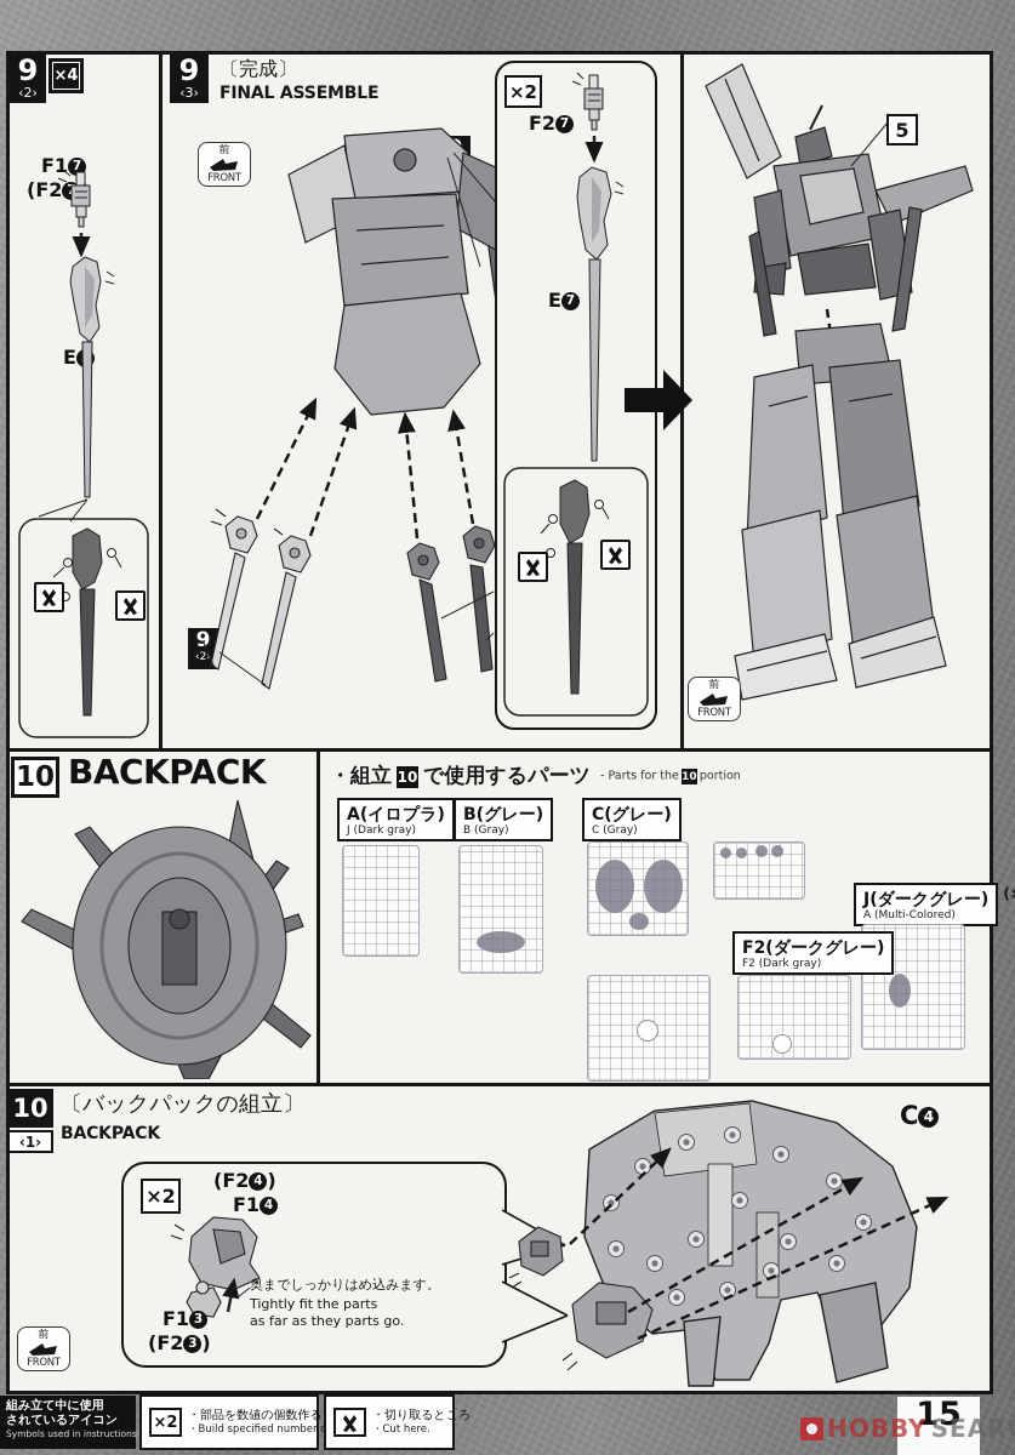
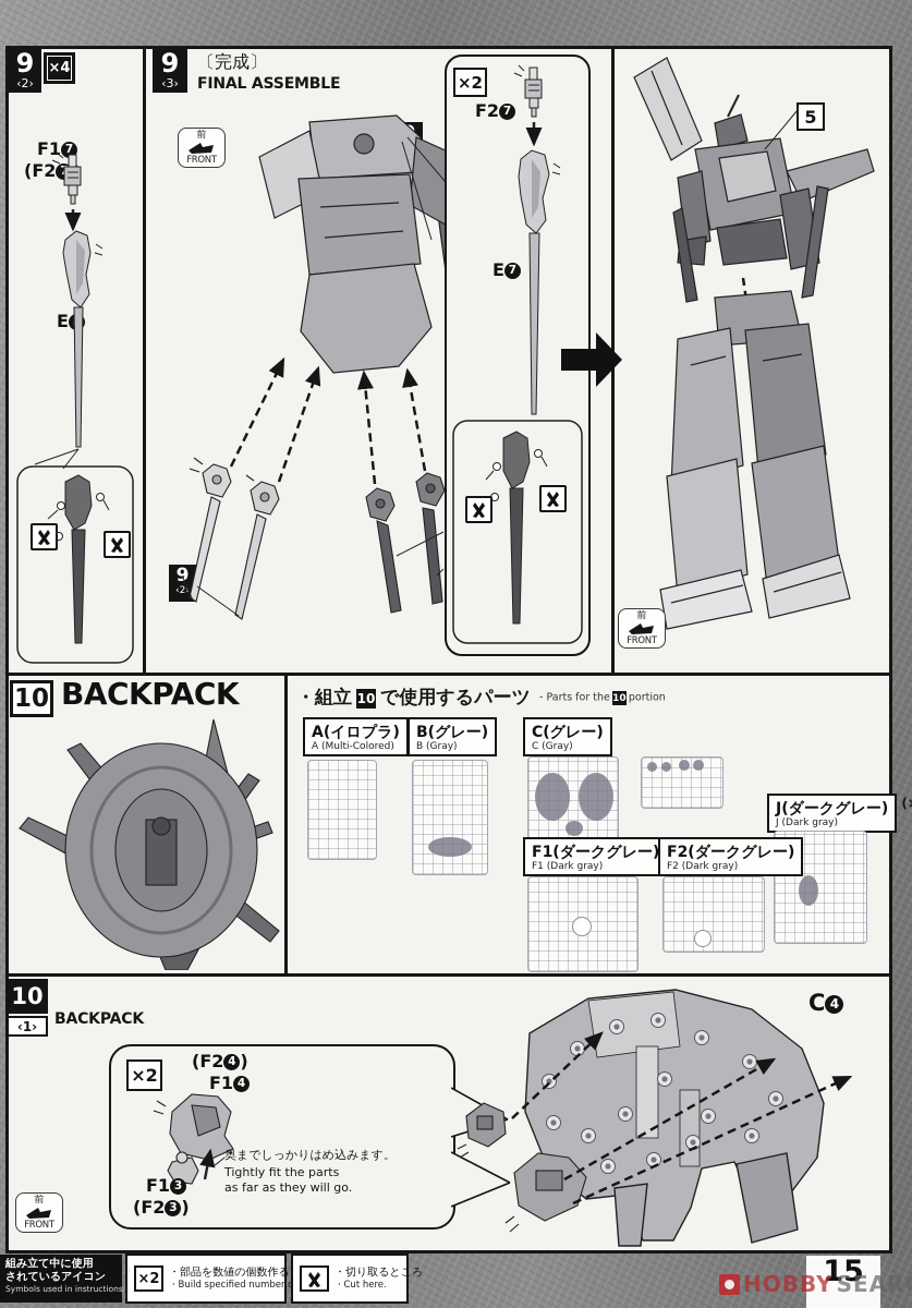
  9
  ‹2›
  ×4
  F1 7
  9
  ‹3›
  〔完成〕
  FINAL ASSEMBLE
  前
  FRONT
  9
  ‹2›
  ×2
  F2 7
  E 7
  5
  前
  FRONT
  10
  BACKPACK
  ・組立
  10
  で使用するパーツ
  - Parts for the 10 portion
  A(イロプラ)
- J (Dark gray)
+ A (Multi-Colored)
  B(グレー)
  B (Gray)
  C(グレー)
  C (Gray)
  J(ダークグレー)
- A (Multi-Colored)
+ J (Dark gray)
+ F1(ダークグレー)
+ F1 (Dark gray)
  F2(ダークグレー)
  F2 (Dark gray)
  10
  ‹1›
- 〔バックパックの組立〕
  BACKPACK
  ×2
  (F2 4 )
  F1 4
  奥までしっかりはめ込みます。
  Tightly fit the parts
- as far as they parts go.
+ as far as they will go.
  F1 3
  (F2 3 )
  C 4
  前
  FRONT
  組み立て中に使用
  されているアイコン
  Symbols used in instructions
  ×2
  ・部品を数値の個数作る
  ・Build specified number
  ・切り取るところ
  ・Cut here.
  15
  HOBBY
